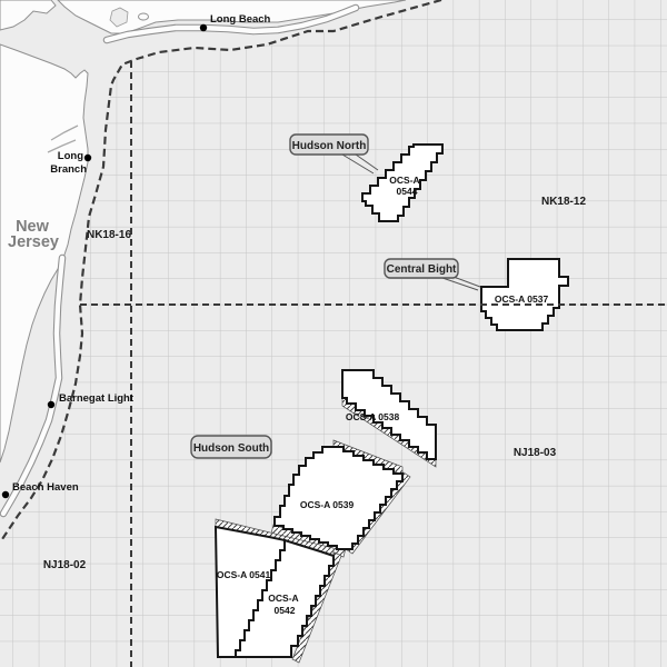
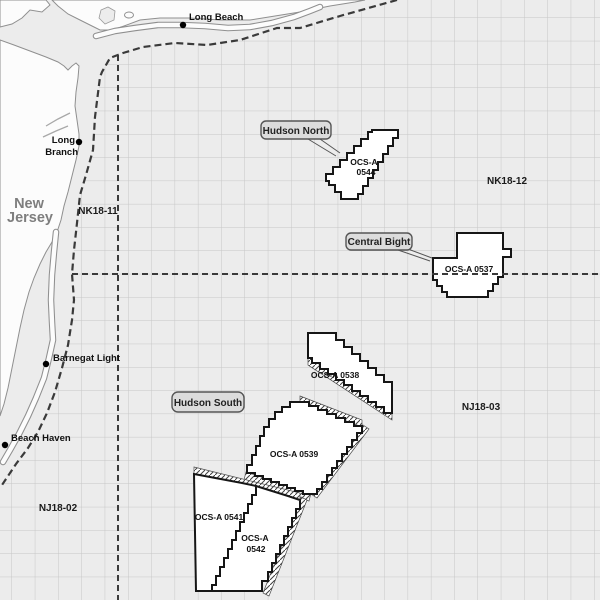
  Hudson North
  Central Bight
  Hudson South
  OCS-A
  0544
  OCS-A 0537
  OCS-A 0538
  OCS-A 0539
  OCS-A 0541
  OCS-A
  0542
- NK18-16
+ NK18-11
  NK18-12
  NJ18-03
  NJ18-02
  New
  Jersey
  Long Beach
  Long
  Branch
  Barnegat Light
  Beach Haven
